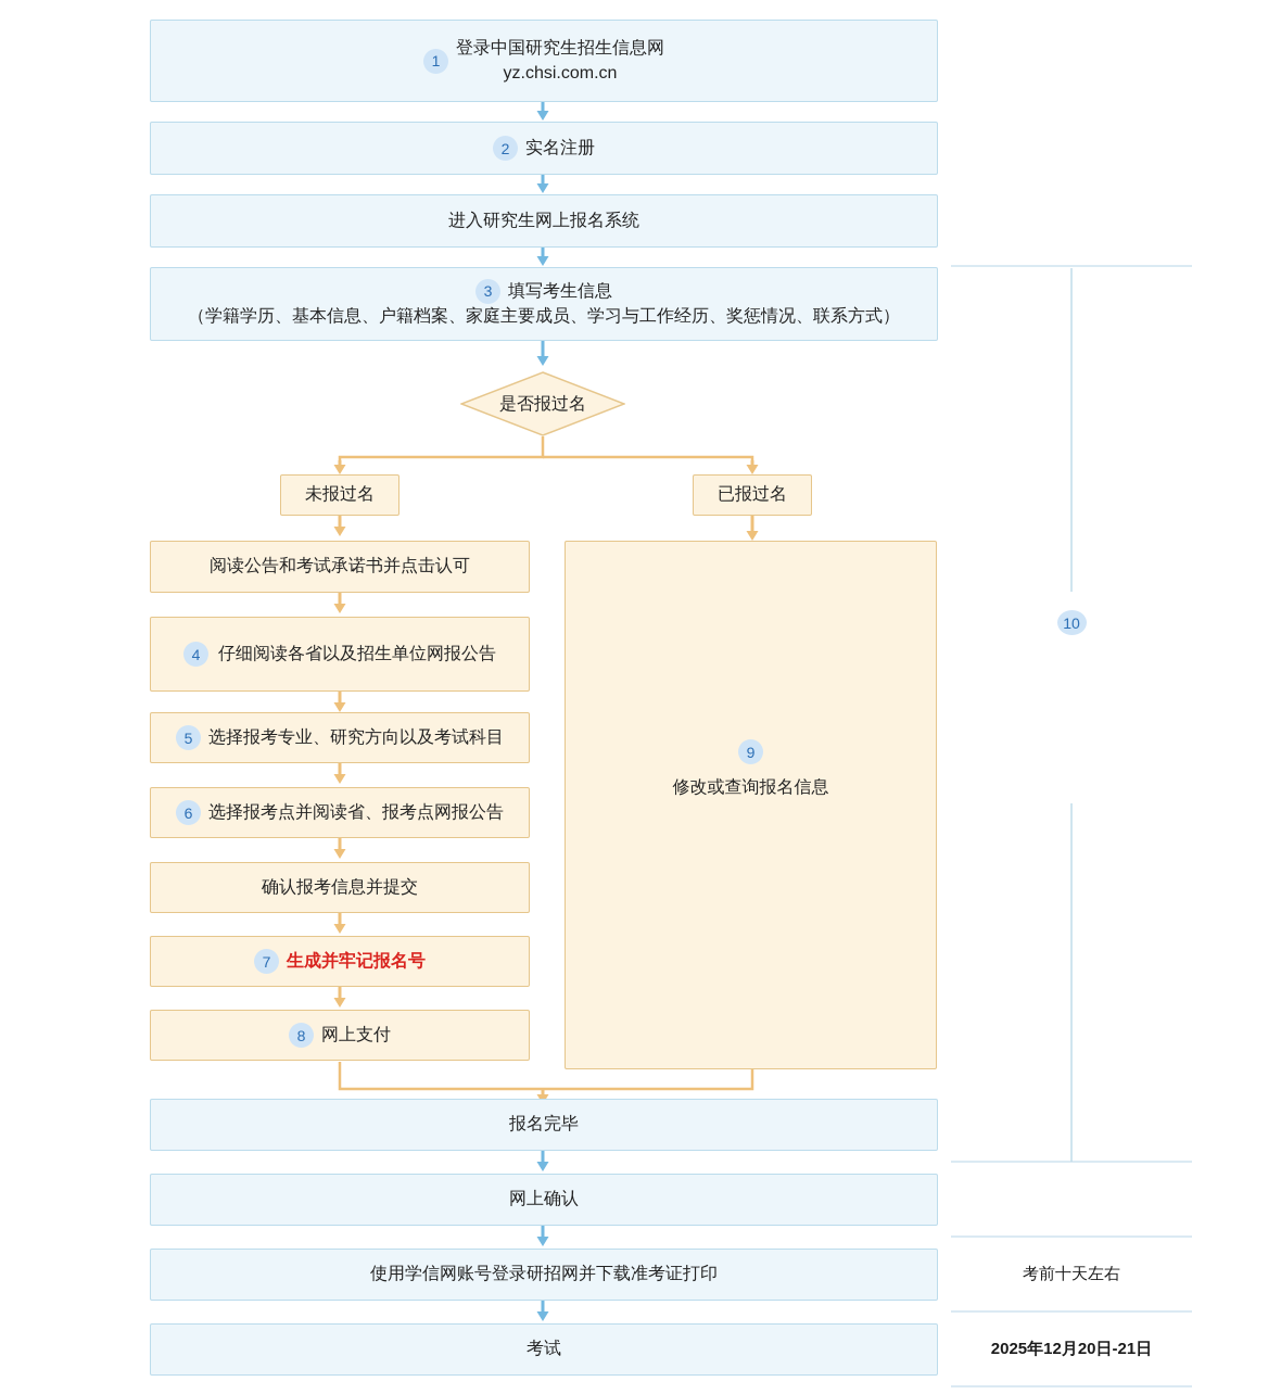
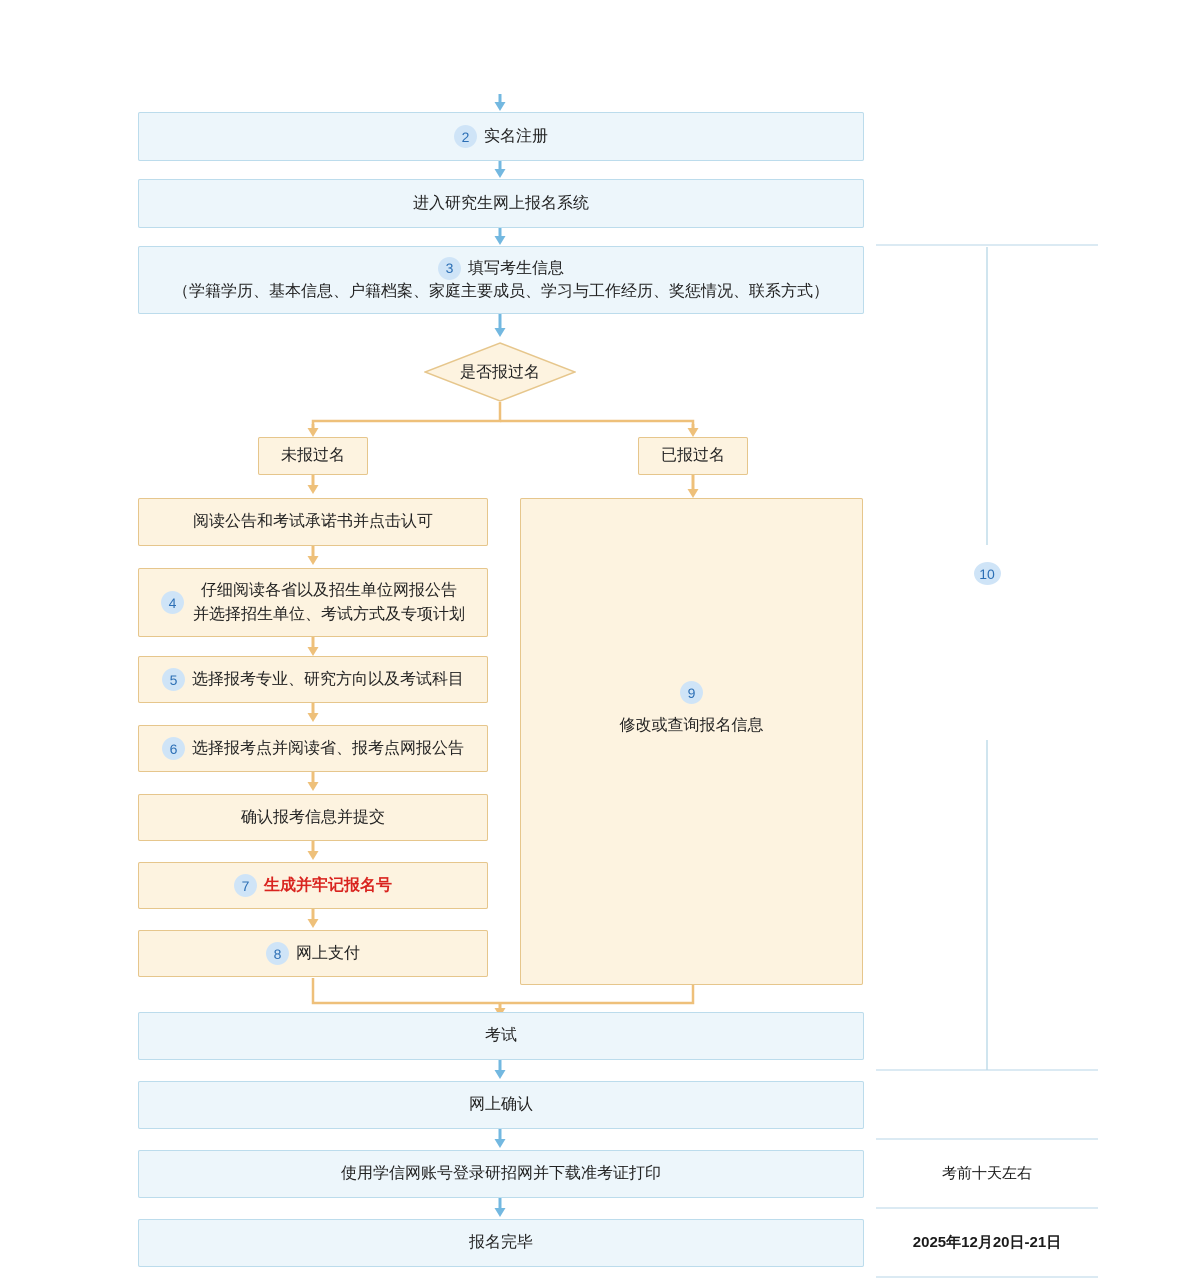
- 1
- 登录中国研究生招生信息网
- yz.chsi.com.cn
  2
  实名注册
  进入研究生网上报名系统
  3
  填写考生信息
  （学籍学历、基本信息、户籍档案、家庭主要成员、学习与工作经历、奖惩情况、联系方式）
  是否报过名
  未报过名
  已报过名
  阅读公告和考试承诺书并点击认可
  4
  仔细阅读各省以及招生单位网报公告
+ 并选择招生单位、考试方式及专项计划
  5
  选择报考专业、研究方向以及考试科目
  6
  选择报考点并阅读省、报考点网报公告
  确认报考信息并提交
  7
  生成并牢记报名号
  8
  网上支付
  9
  修改或查询报名信息
- 报名完毕
+ 考试
  网上确认
  使用学信网账号登录研招网并下载准考证打印
- 考试
+ 报名完毕
  10
  考前十天左右
  2025年12月20日-21日
